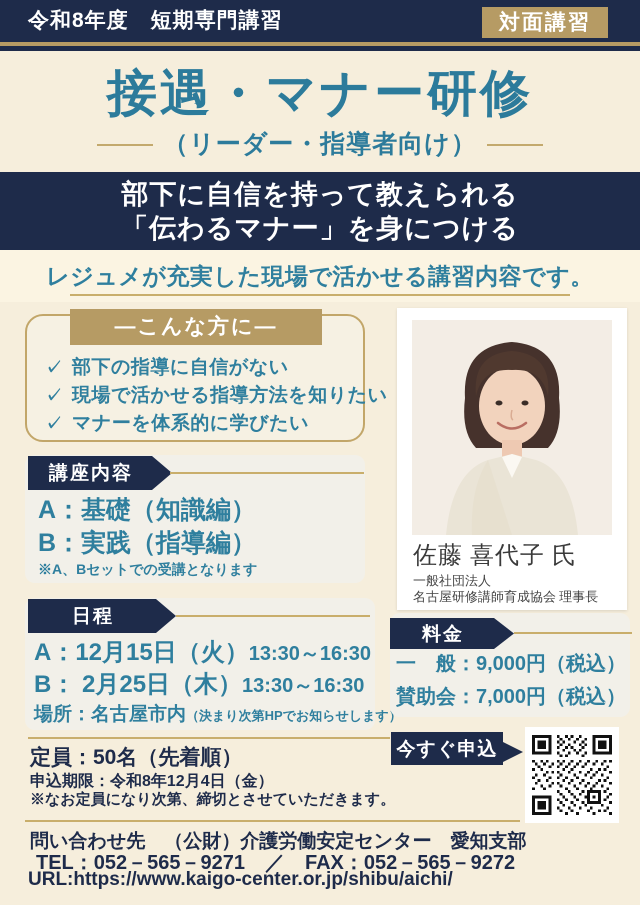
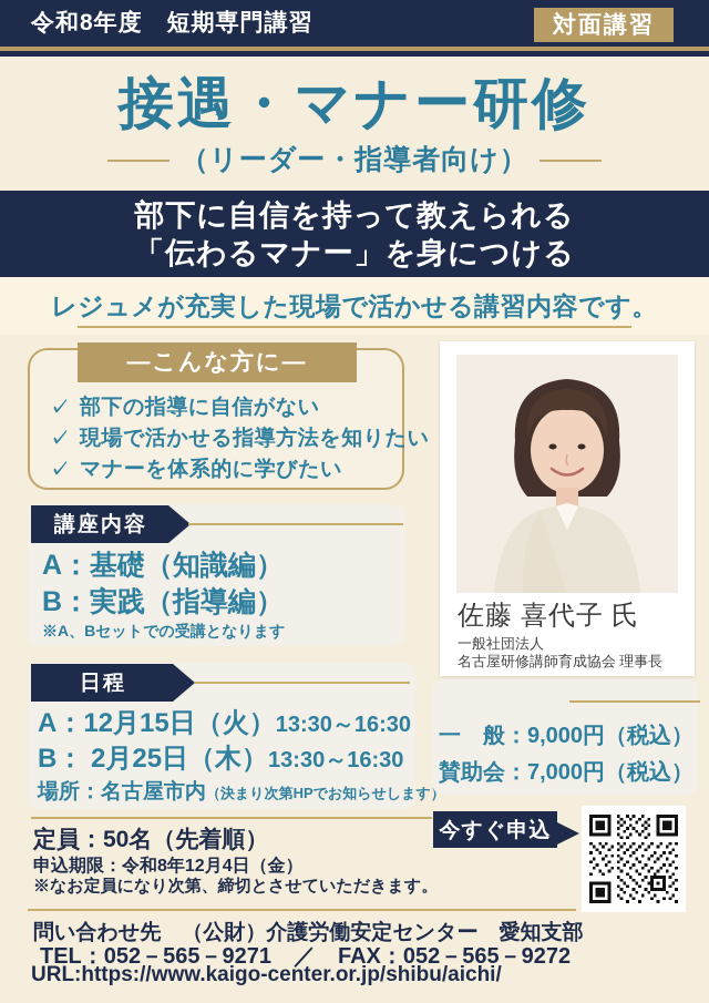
  令和8年度 短期専門講習
  対面講習
  接遇・マナー研修
  （リーダー・指導者向け）
  部下に自信を持って教えられる
  「伝わるマナー」を身につける
  レジュメが充実した現場で活かせる講習内容です。
  ―こんな方に―
  ✓
  部下の指導に自信がない
  ✓
  現場で活かせる指導方法を知りたい
  ✓
  マナーを体系的に学びたい
  講座内容
  A：基礎（知識編）
  B：実践（指導編）
  ※A、Bセットでの受講となります
  日程
  A：12月15日（火）13:30～16:30
  B： 2月25日（木）13:30～16:30
  場所：名古屋市内（決まり次第HPでお知らせします
  定員：50名（先着順）
  申込期限：令和8年12月4日（金）
  ※なお定員になり次第、締切とさせていただきます。
  佐藤 喜代子 氏
  一般社団法人
  名古屋研修講師育成協会 理事長
- 料金
  一 般：9,000円（税込）
  賛助会：7,000円（税込）
  今すぐ申込
  問い合わせ先 （公財）介護労働安定センター 愛知支部
  TEL：052－565－9271 ／ FAX：052－565－9272
  URL:https://www.kaigo-center.or.jp/shibu/aichi/
